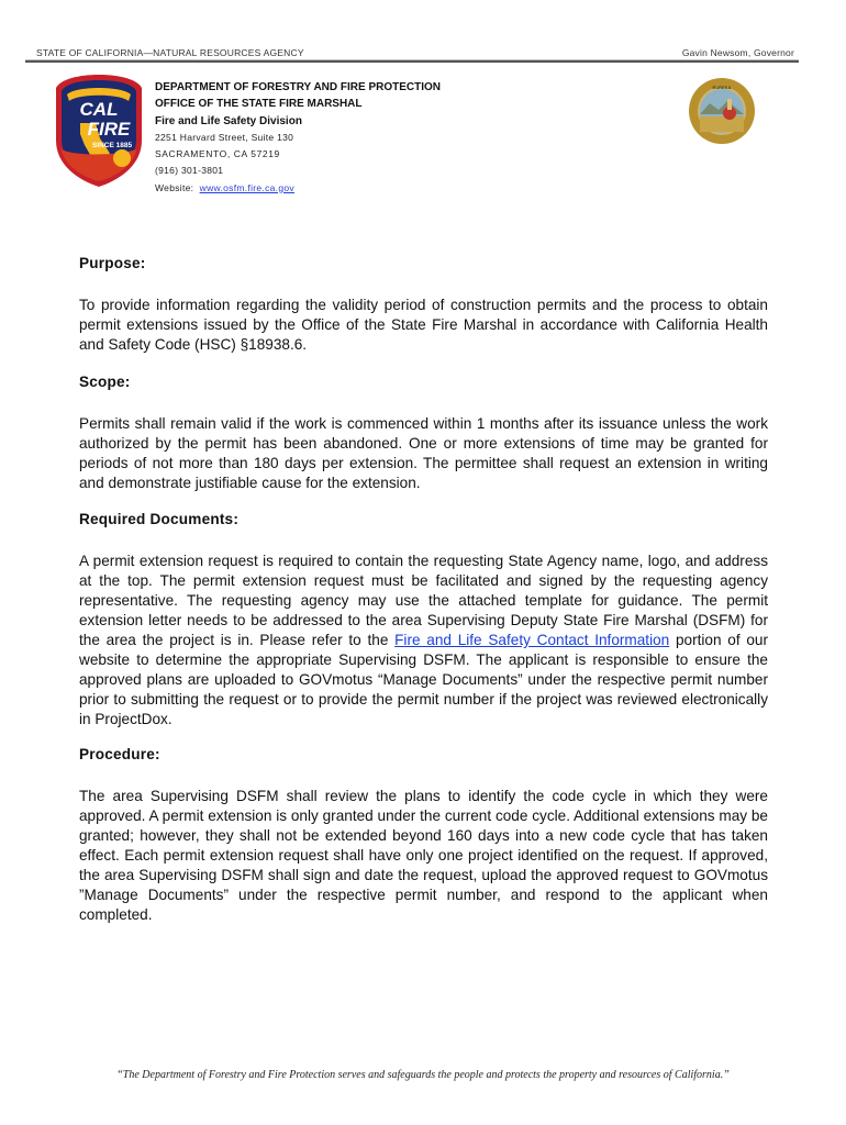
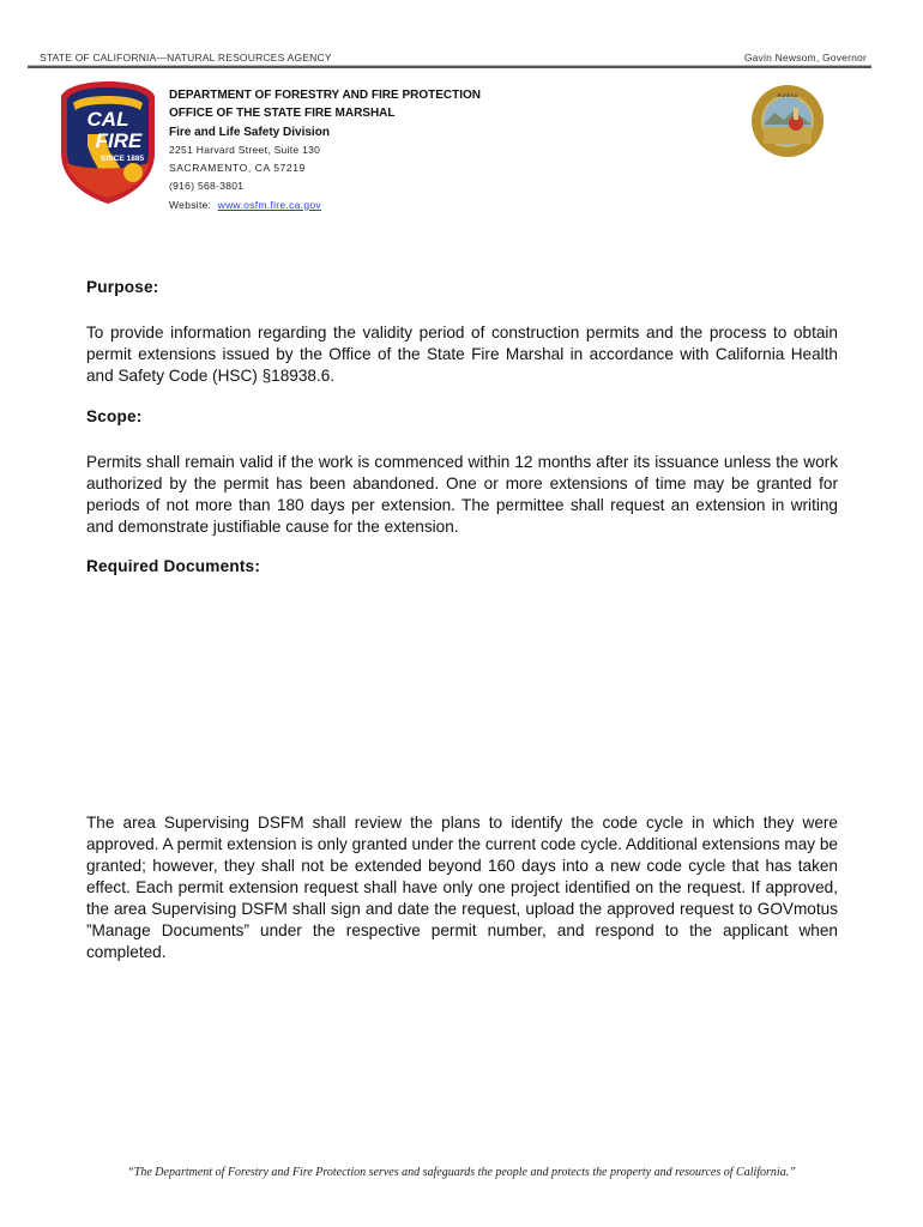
  STATE OF CALIFORNIA—NATURAL RESOURCES AGENCY
  Gavin Newsom, Governor
  CAL
  FIRE
  DEPARTMENT OF FORESTRY AND FIRE PROTECTION
  OFFICE OF THE STATE FIRE MARSHAL
  Fire and Life Safety Division
  2251 Harvard Street, Suite 130
  SACRAMENTO, CA 57219
- (916) 301-3801
+ (916) 568-3801
  Website: www.osfm.fire.ca.gov
  Purpose:
  To provide information regarding the validity period of construction permits and the process to obtain permit extensions issued by the Office of the State Fire Marshal in accordance with California Health and Safety Code (HSC) §18938.6.
  Scope:
- Permits shall remain valid if the work is commenced within 1 months after its issuance unless the work authorized by the permit has been abandoned. One or more extensions of time may be granted for periods of not more than 180 days per extension. The permittee shall request an extension in writing and demonstrate justifiable cause for the extension.
+ Permits shall remain valid if the work is commenced within 12 months after its issuance unless the work authorized by the permit has been abandoned. One or more extensions of time may be granted for periods of not more than 180 days per extension. The permittee shall request an extension in writing and demonstrate justifiable cause for the extension.
  Required Documents:
- A permit extension request is required to contain the requesting State Agency name, logo, and address at the top. The permit extension request must be facilitated and signed by the requesting agency representative. The requesting agency may use the attached template for guidance. The permit extension letter needs to be addressed to the area Supervising Deputy State Fire Marshal (DSFM) for the area the project is in. Please refer to the Fire and Life Safety Contact Information portion of our website to determine the appropriate Supervising DSFM. The applicant is responsible to ensure the approved plans are uploaded to GOVmotus “Manage Documents” under the respective permit number prior to submitting the request or to provide the permit number if the project was reviewed electronically in ProjectDox.
- Procedure:
  The area Supervising DSFM shall review the plans to identify the code cycle in which they were approved. A permit extension is only granted under the current code cycle. Additional extensions may be granted; however, they shall not be extended beyond 160 days into a new code cycle that has taken effect. Each permit extension request shall have only one project identified on the request. If approved, the area Supervising DSFM shall sign and date the request, upload the approved request to GOVmotus ”Manage Documents” under the respective permit number, and respond to the applicant when completed.
  “The Department of Forestry and Fire Protection serves and safeguards the people and protects the property and resources of California.”
